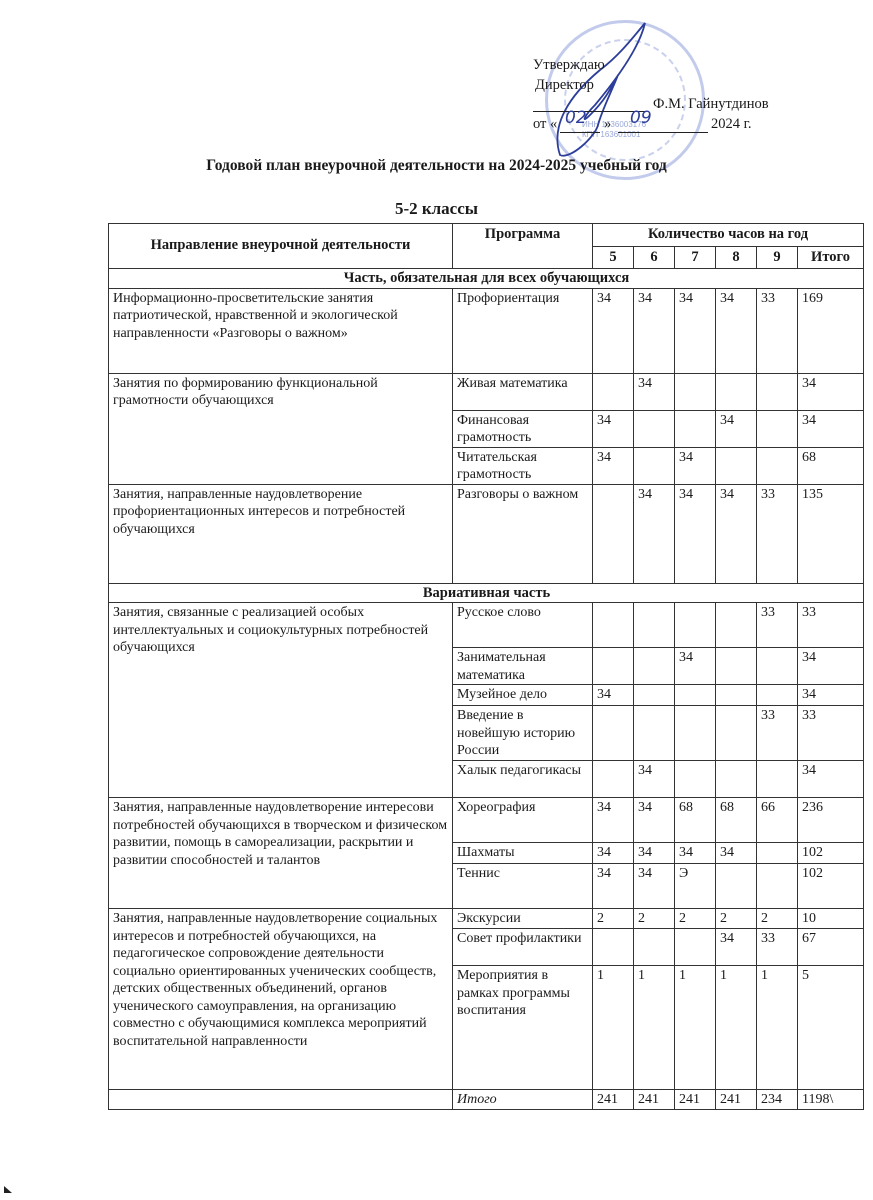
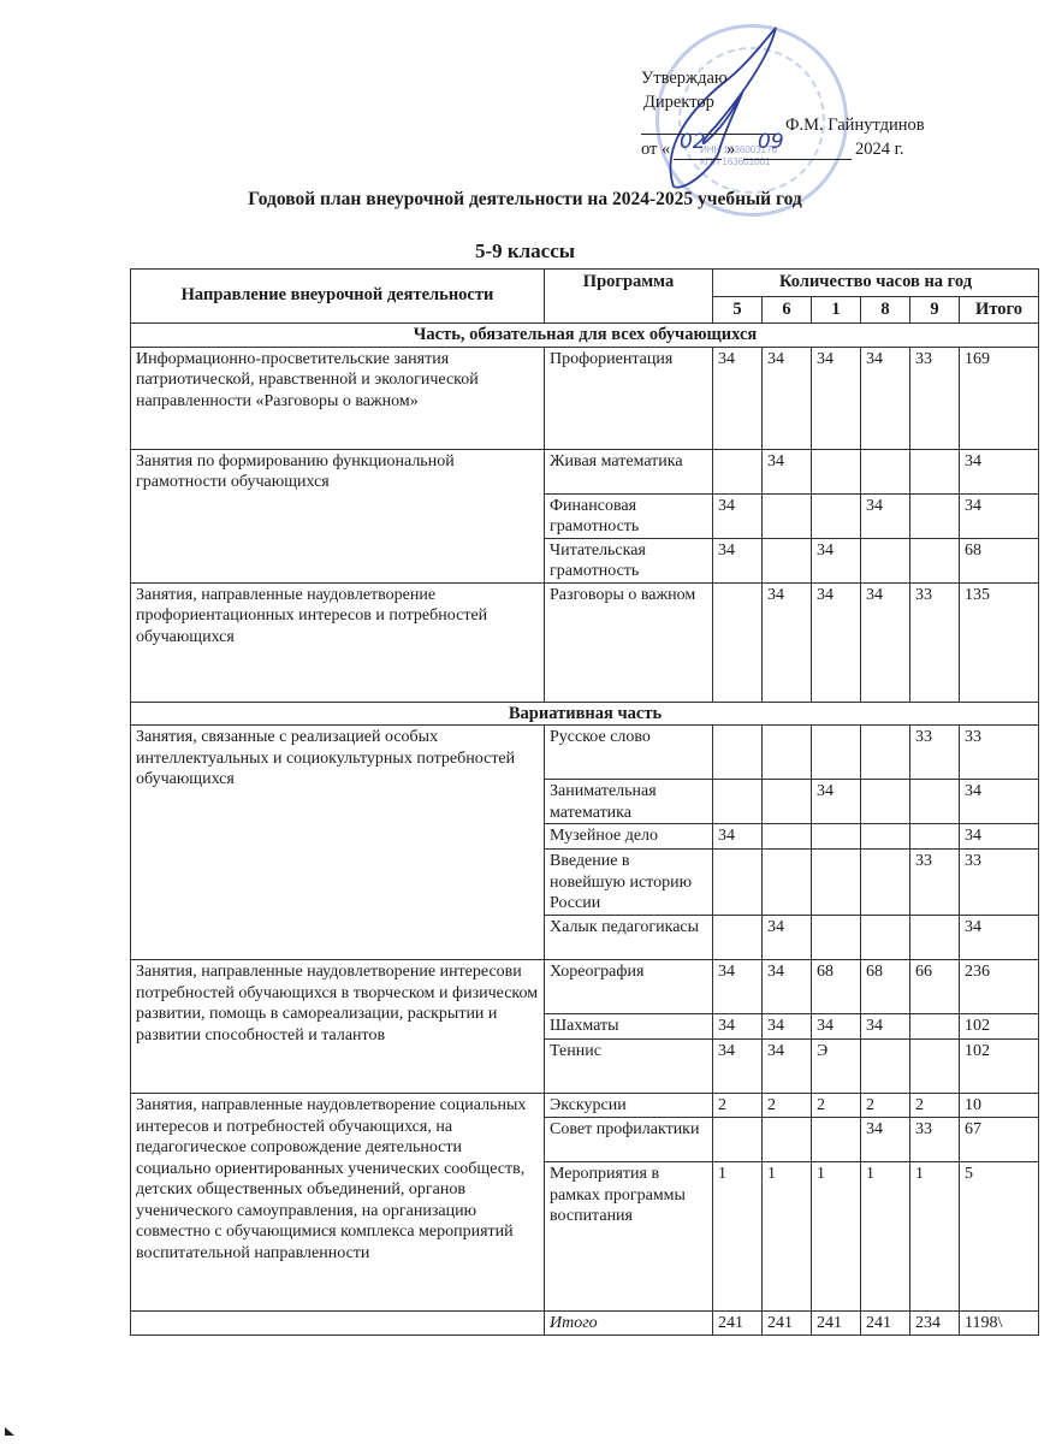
  ИНН 1636003176
  КПП 163601001
  Утверждаю
  Директор
  Ф.М. Гайнутдинов
  от «
  02
  »
  09
  2024 г.
  Годовой план внеурочной деятельности на 2024-2025 учебный год
- 5-2 классы
+ 5-9 классы
  Направление внеурочной деятельности	Программа	Количество часов на год
- 5	6	7	8	9	Итого
+ 5	6	1	8	9	Итого
  Часть, обязательная для всех обучающихся
  Информационно-просветительские занятия патриотической, нравственной и экологической направленности «Разговоры о важном»	Профориентация	34	34	34	34	33	169
  Занятия по формированию функциональной грамотности обучающихся	Живая математика		34				34
  Финансовая грамотность	34			34		34
  Читательская грамотность	34		34			68
  Занятия, направленные наудовлетворение профориентационных интересов и потребностей обучающихся	Разговоры о важном		34	34	34	33	135
  Вариативная часть
  Занятия, связанные с реализацией особых интеллектуальных и социокультурных потребностей обучающихся	Русское слово					33	33
  Занимательная математика			34			34
  Музейное дело	34					34
  Введение в новейшую историю России					33	33
  Халык педагогикасы		34				34
  Занятия, направленные наудовлетворение интересови потребностей обучающихся в творческом и физическом развитии, помощь в самореализации, раскрытии и развитии способностей и талантов	Хореография	34	34	68	68	66	236
  Шахматы	34	34	34	34		102
  Теннис	34	34	Э			102
  Занятия, направленные наудовлетворение социальных интересов и потребностей обучающихся, на педагогическое сопровождение деятельности социально ориентированных ученических сообществ, детских общественных объединений, органов ученического самоуправления, на организацию совместно с обучающимися комплекса мероприятий воспитательной направленности	Экскурсии	2	2	2	2	2	10
  Совет профилактики				34	33	67
  Мероприятия в рамках программы воспитания	1	1	1	1	1	5
  	Итого	241	241	241	241	234	1198\
